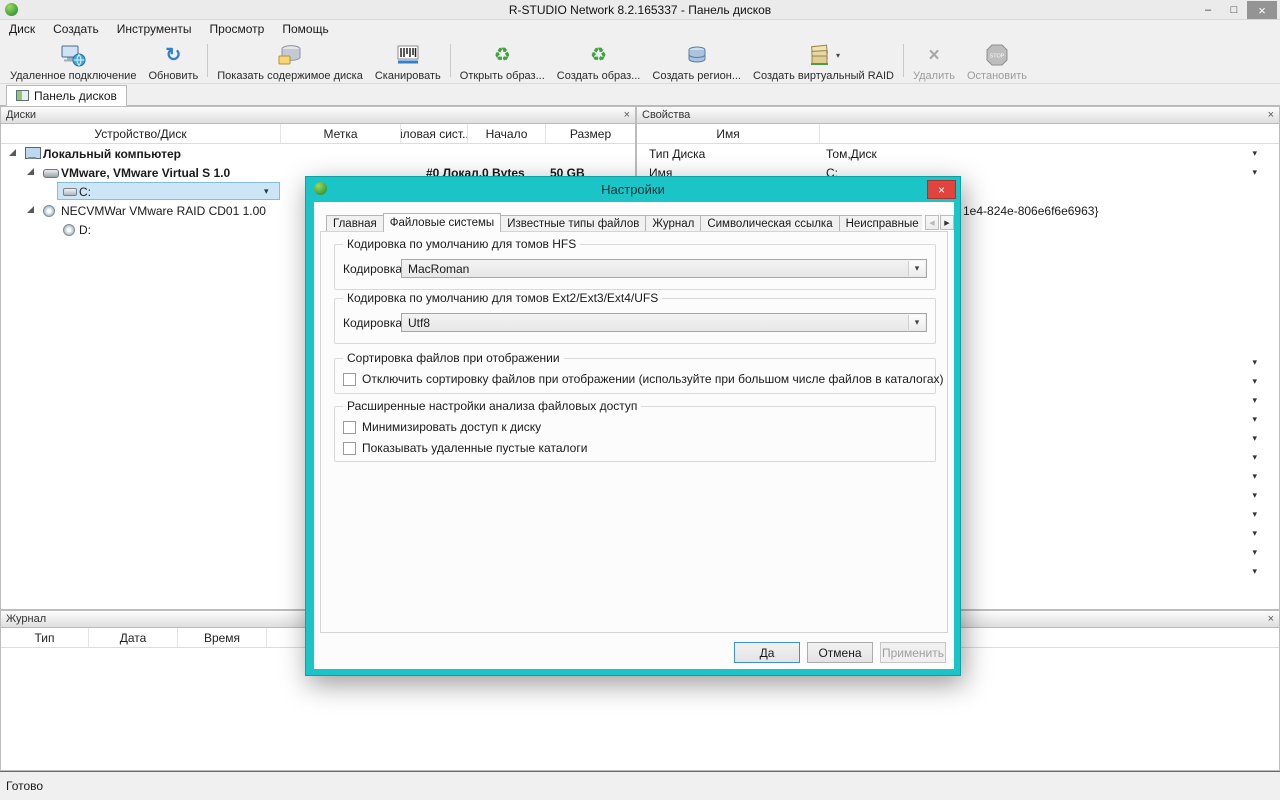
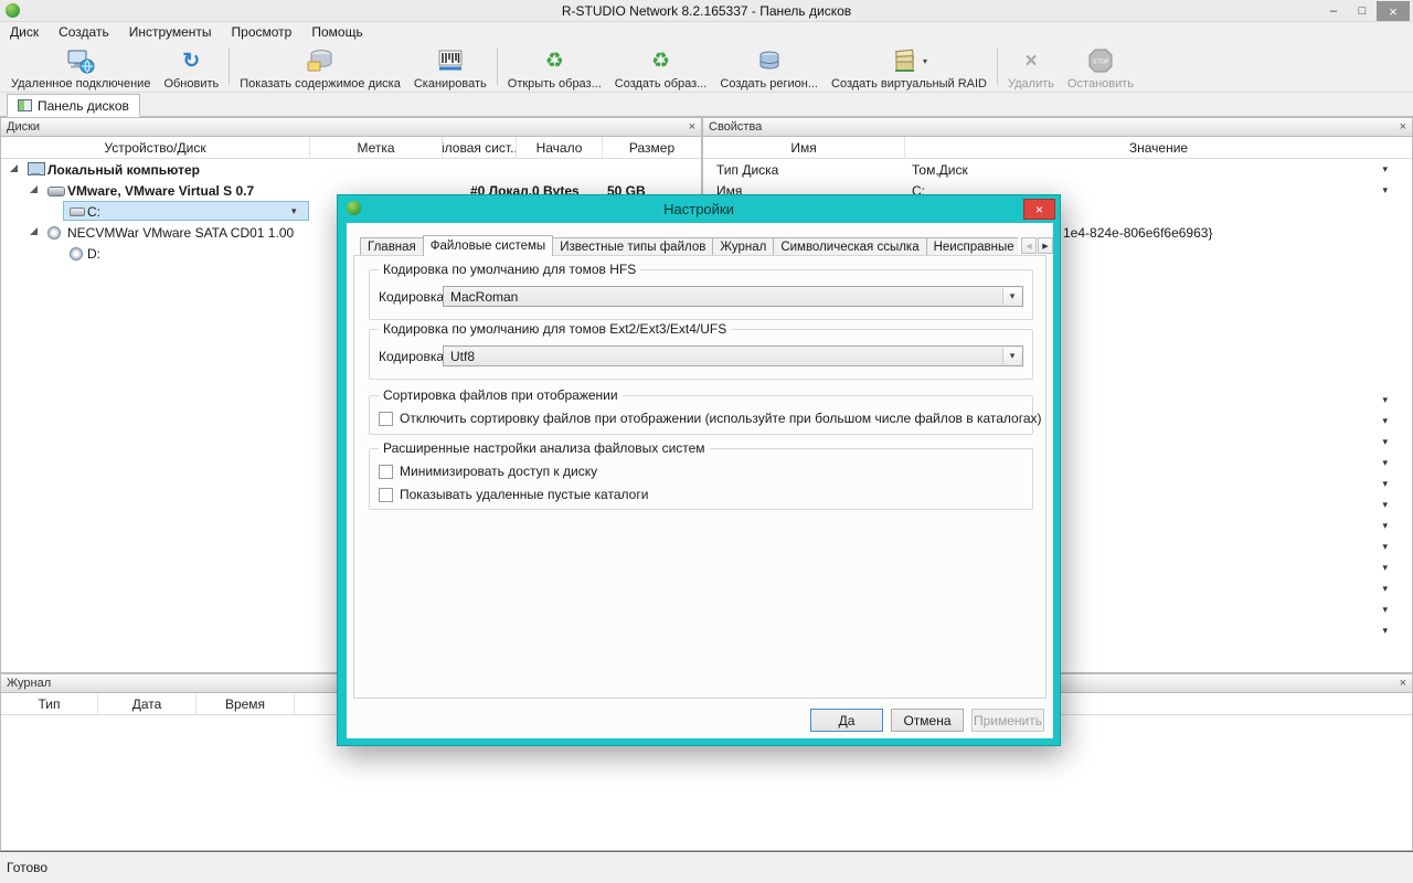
  R-STUDIO Network 8.2.165337 - Панель дисков
  –
  □
  ×
  Диск
  Создать
  Инструменты
  Просмотр
  Помощь
  Удаленное подключение
  ↻
  Обновить
  Показать содержимое диска
  Сканировать
  ♻
  Открыть образ...
  ♻
  Создать образ...
  Создать регион...
  ▾
  Создать виртуальный RAID
  ×
  Удалить
  Остановить
  Панель дисков
  Диски
  ×
  Устройство/Диск
  Метка
  ловая сист..
  Начало
  Размер
  Локальный компьютер
- VMware, VMware Virtual S 1.0
+ VMware, VMware Virtual S 0.7
  #0 Локал...
  0 Bytes
  50 GB
  C:
  ▾
- NECVMWar VMware RAID CD01 1.00
+ NECVMWar VMware SATA CD01 1.00
  D:
  Свойства
  ×
  Имя
+ Значение
  Тип Диска
  Том,Диск
  ▾
  Имя
  C:
  ▾
  1e4-824e-806e6f6e6963}
  ▾
  ▾
  ▾
  ▾
  ▾
  ▾
  ▾
  ▾
  ▾
  ▾
  ▾
  ▾
  Журнал
  ×
  Тип
  Дата
  Время
  Готово
  Настройки
  ×
  Главная
  Файловые системы
  Известные типы файлов
  Журнал
  Символическая ссылка
  Кодировка по умолчанию для томов HFS
  Кодировка
  MacRoman
  ▾
  Кодировка по умолчанию для томов Ext2/Ext3/Ext4/UFS
  Кодировка
  Utf8
  ▾
  Сортировка файлов при отображении
  Отключить сортировку файлов при отображении (используйте при большом числе файлов в каталогах)
- Расширенные настройки анализа файловых доступ
+ Расширенные настройки анализа файловых систем
  Минимизировать доступ к диску
  Показывать удаленные пустые каталоги
  Да
  Отмена
  Применить
